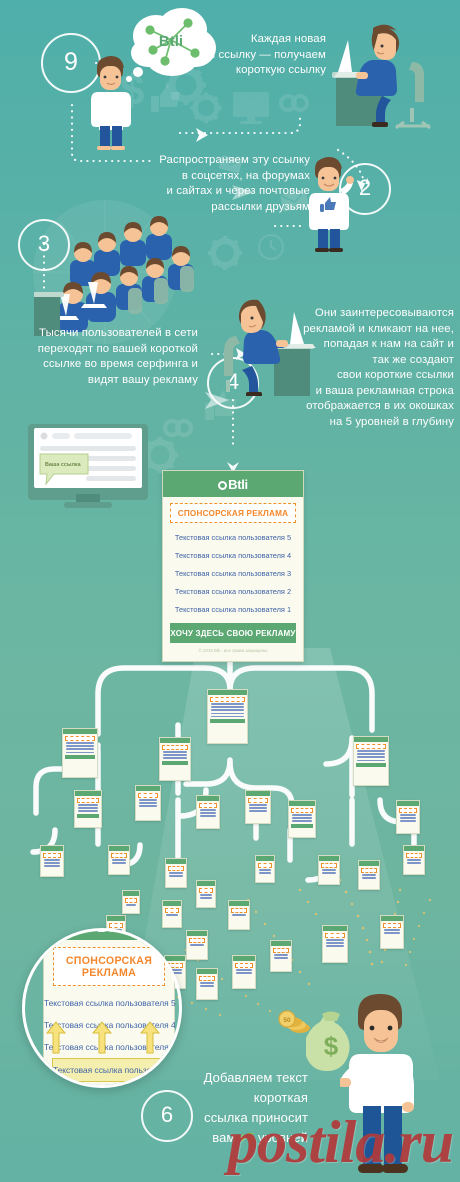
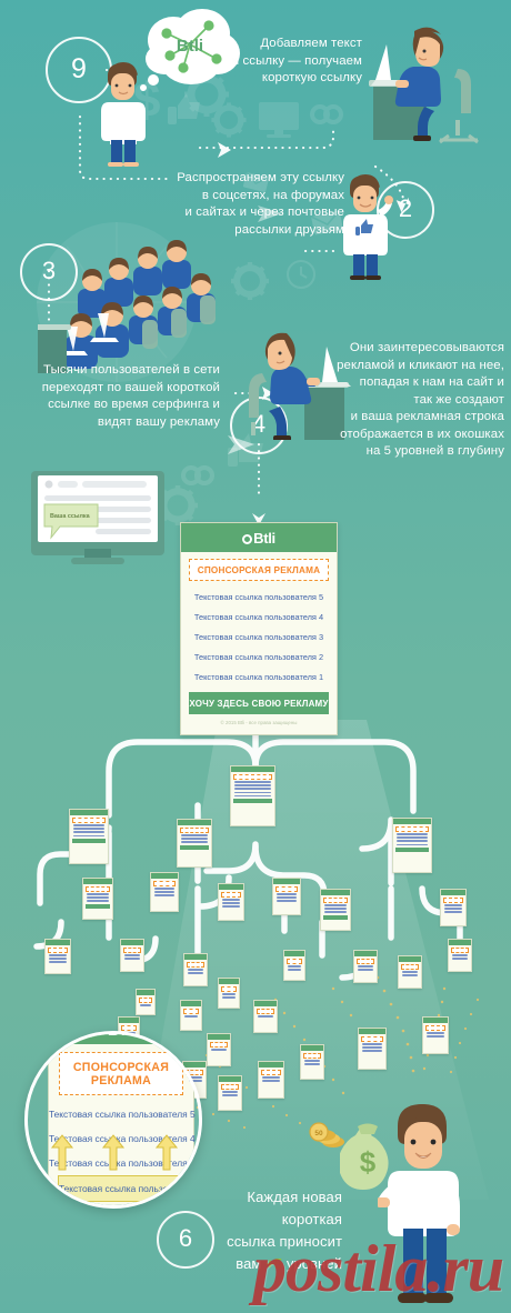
  $
  9
  Btli
- Каждая новая
+ Добавляем текст
  и ссылку — получаем
  короткую ссылку
  Распространяем эту ссылку
  в соцсетях, на форумах
  и сайтах и через почтовые
  рассылки друзьям
  2
  3
  Тысячи пользователей в сети
  переходят по вашей короткой
  ссылке во время серфинга и
  видят вашу рекламу
  4
  Они заинтересовываются
  рекламой и кликают на нее,
  попадая к нам на сайт и
  так же создают
- свои короткие ссылки
  и ваша рекламная строка
  отображается в их окошках
  на 5 уровней в глубину
  Btli
  СПОНСОРСКАЯ РЕКЛАМА
  Текстовая ссылка пользователя 5
  Текстовая ссылка пользователя 4
  Текстовая ссылка пользователя 3
  Текстовая ссылка пользователя 2
  Текстовая ссылка пользователя 1
  ХОЧУ ЗДЕСЬ СВОЮ РЕКЛАМУ
  СПОНСОРСКАЯ РЕКЛАМА
  Текстовая ссылка пользователя 5
  Тестовая ссыка пользовеля 4
  Тетовая ссыка пользовеля 3
  Текстовая ссылка пользовате
  $
  6
- Добавляем текст
+ Каждая новая
  короткая
  ссылка приносит
  вам +5 уровней
  postila.ru
